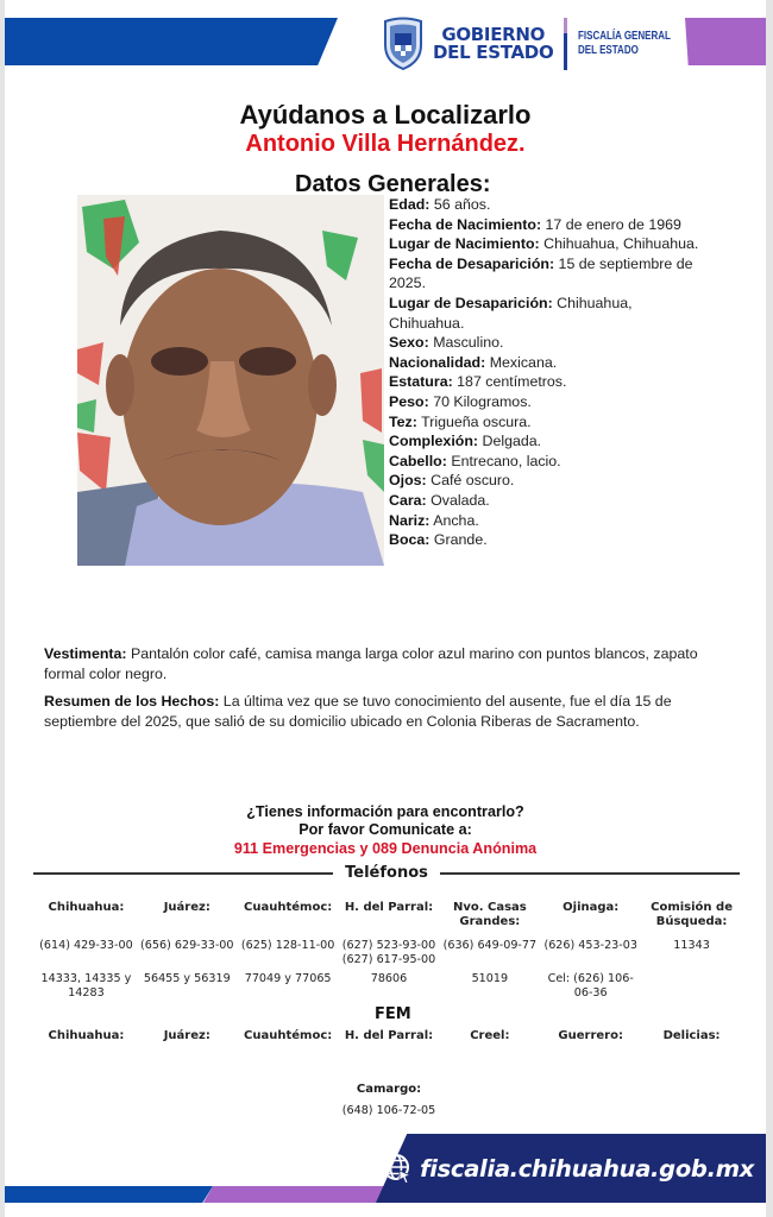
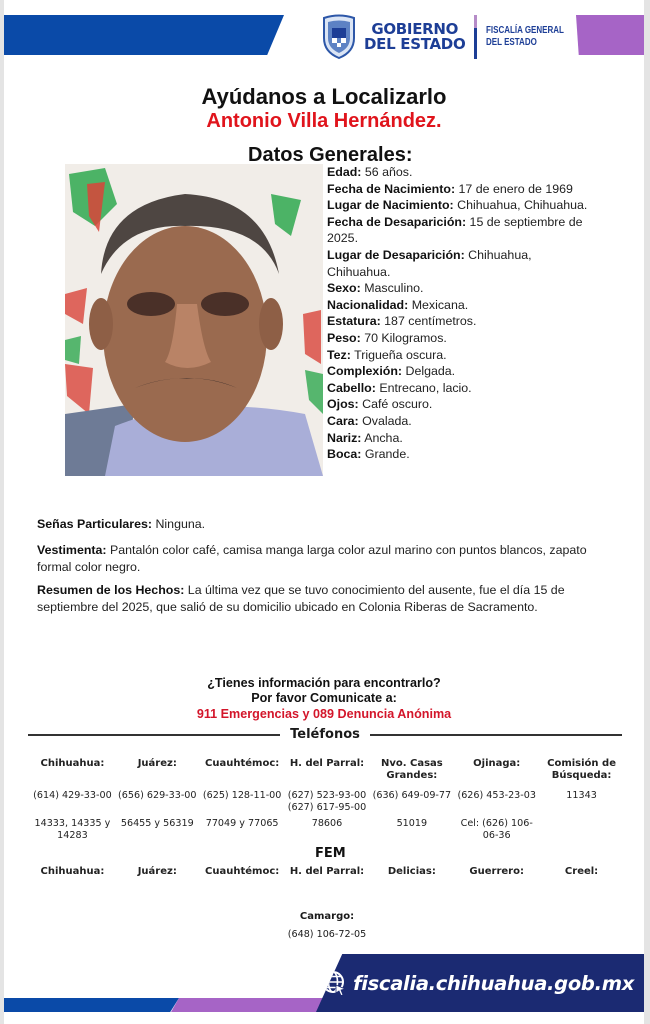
  GOBIERNO
  DEL ESTADO
  FISCALÍA GENERAL
  DEL ESTADO
  Ayúdanos a Localizarlo
  Antonio Villa Hernández.
  Datos Generales:
  Edad: 56 años.
  Fecha de Nacimiento: 17 de enero de 1969
  Lugar de Nacimiento: Chihuahua, Chihuahua.
  Fecha de Desaparición: 15 de septiembre de 2025.
  Lugar de Desaparición: Chihuahua, Chihuahua.
  Sexo: Masculino.
  Nacionalidad: Mexicana.
  Estatura: 187 centímetros.
  Peso: 70 Kilogramos.
  Tez: Trigueña oscura.
  Complexión: Delgada.
  Cabello: Entrecano, lacio.
  Ojos: Café oscuro.
  Cara: Ovalada.
  Nariz: Ancha.
  Boca: Grande.
+ Señas Particulares: Ninguna.
  Vestimenta: Pantalón color café, camisa manga larga color azul marino con puntos blancos, zapato formal color negro.
  Resumen de los Hechos: La última vez que se tuvo conocimiento del ausente, fue el día 15 de septiembre del 2025, que salió de su domicilio ubicado en Colonia Riberas de Sacramento.
  ¿Tienes información para encontrarlo?
  Por favor Comunicate a:
  911 Emergencias y 089 Denuncia Anónima
  Teléfonos
  Chihuahua:
  Juárez:
  Cuauhtémoc:
  H. del Parral:
  Nvo. Casas Grandes:
  Ojinaga:
  Comisión de Búsqueda:
  (614) 429-33-00
  (656) 629-33-00
  (625) 128-11-00
  (627) 523-93-00 (627) 617-95-00
  (636) 649-09-77
  (626) 453-23-03
  11343
  14333, 14335 y 14283
  56455 y 56319
  77049 y 77065
  78606
  51019
  Cel: (626) 106-06-36
  FEM
  Chihuahua:
  Juárez:
  Cuauhtémoc:
  H. del Parral:
- Creel:
+ Delicias:
  Guerrero:
- Delicias:
+ Creel:
  Camargo:
  (648) 106-72-05
  fiscalia.chihuahua.gob.mx
